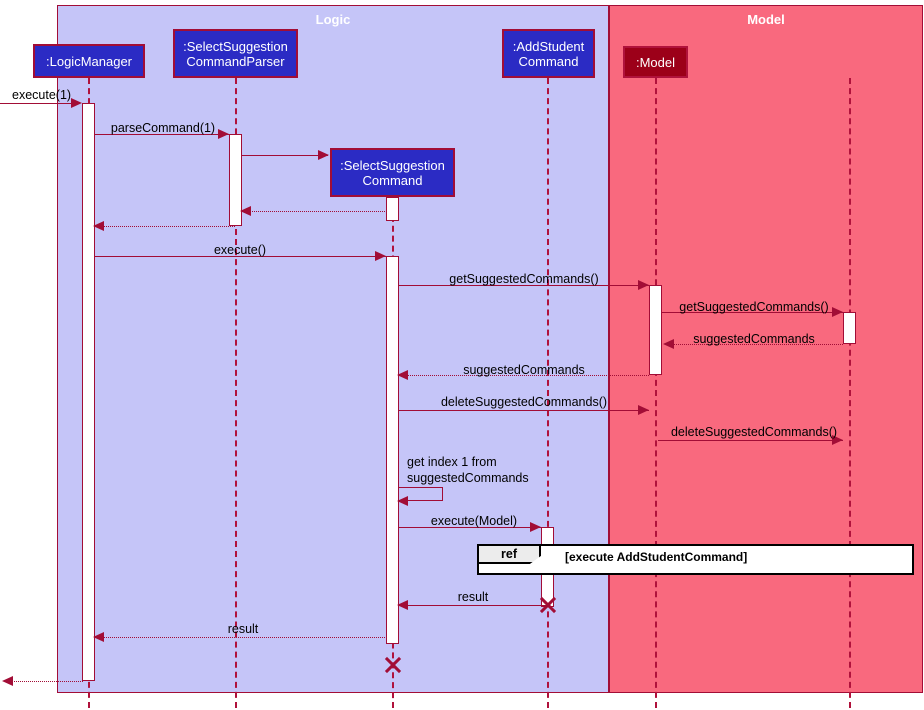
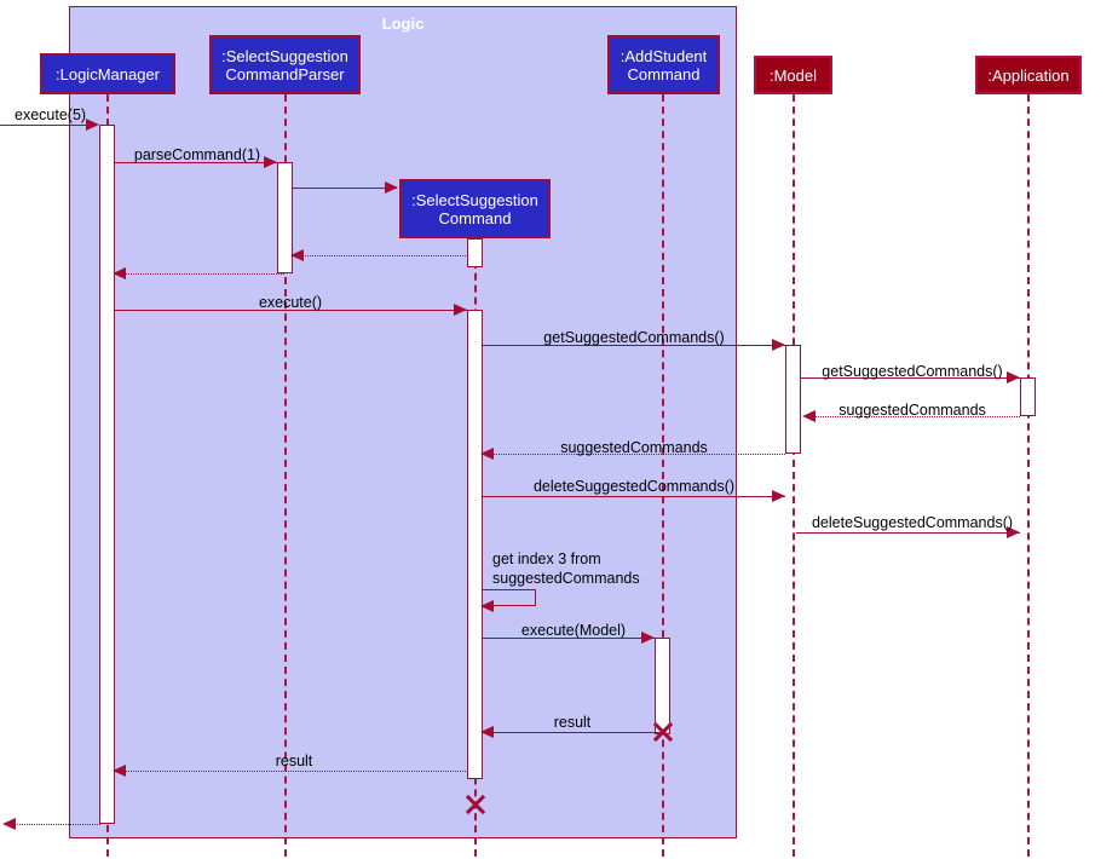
  Logic
- Model
  :LogicManager
  :SelectSuggestion
  CommandParser
  :SelectSuggestion
  Command
  :AddStudent
  Command
  :Model
+ :Application
- execute(1)
+ execute(5)
  parseCommand(1)
  execute()
  getSuggestedCommands()
  getSuggestedCommands()
  suggestedCommands
  suggestedCommands
  deleteSuggestedCommands()
  deleteSuggestedCommands()
- get index 1 from
+ get index 3 from
  suggestedCommands
  execute(Model)
- ref
- [execute AddStudentCommand]
  result
  result
